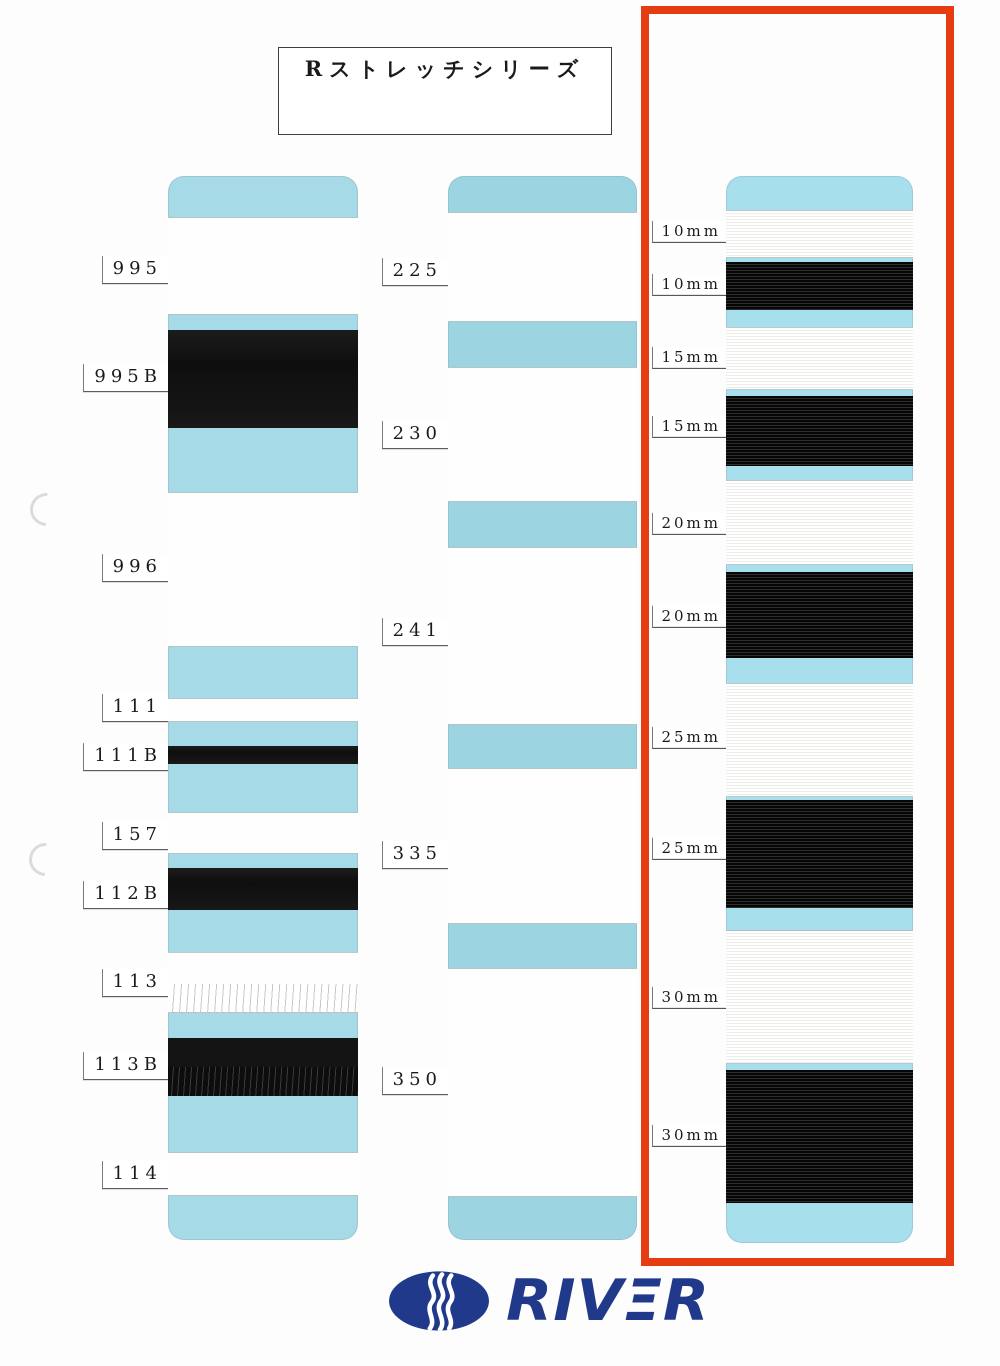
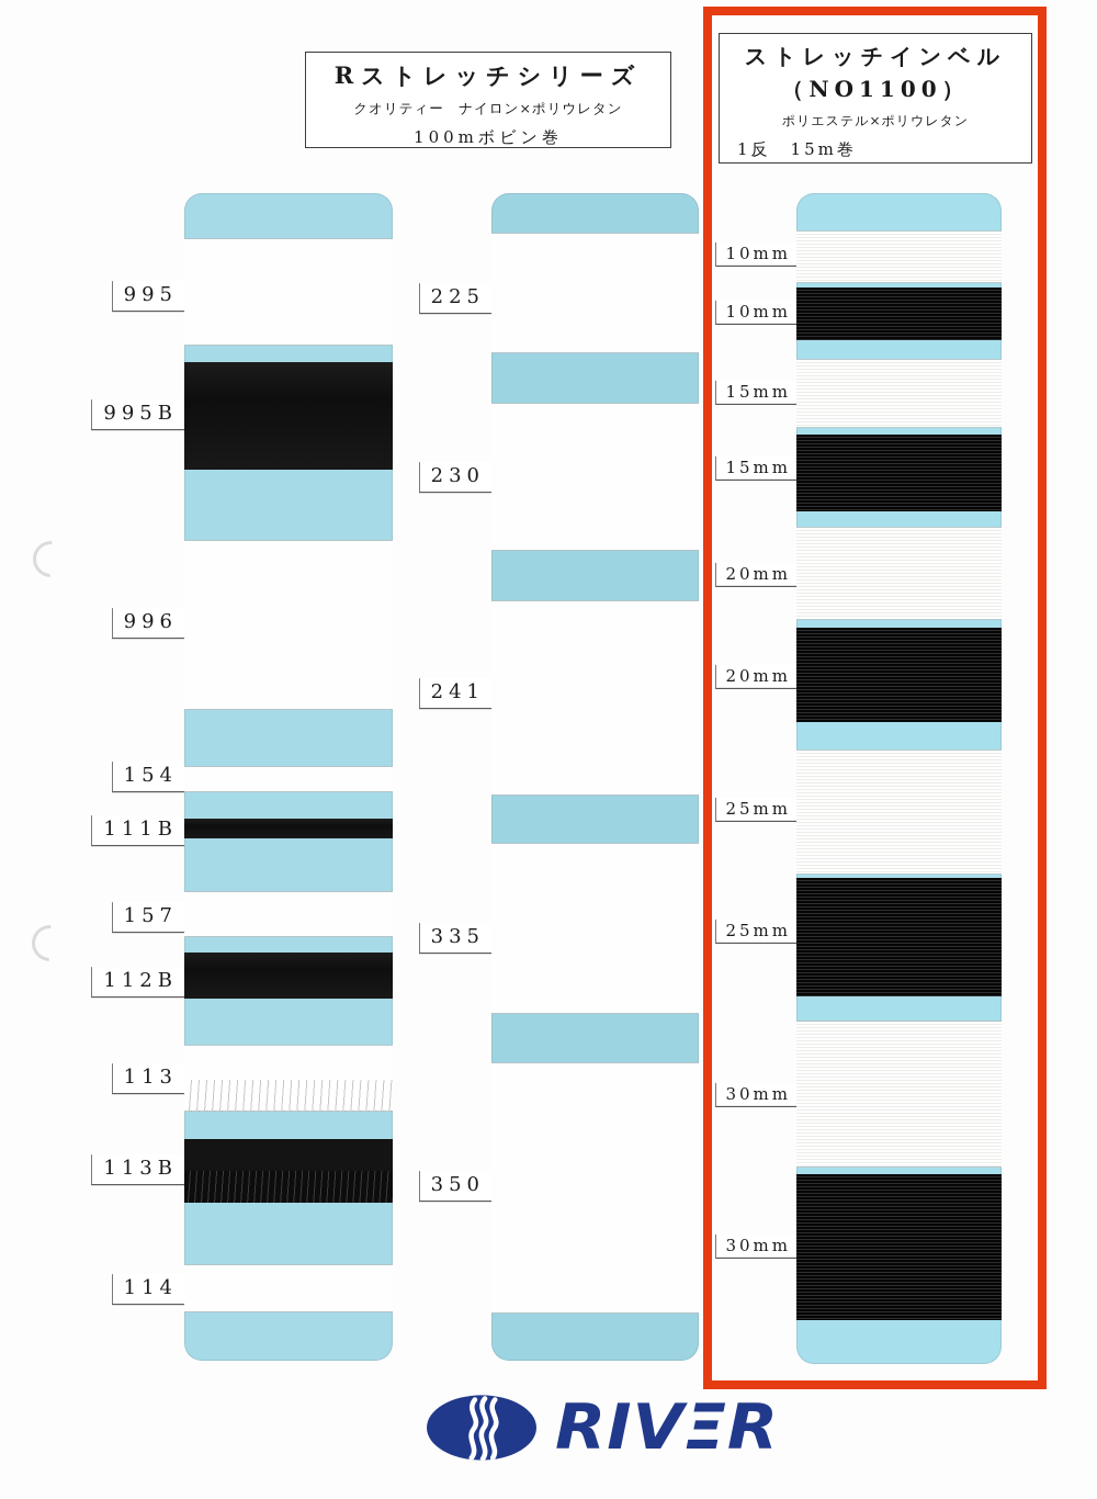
  Rストレッチシリーズ
+ クオリティー ナイロン×ポリウレタン
+ 100mボビン巻
+ ストレッチインベル
+ （NO1100）
+ ポリエステル×ポリウレタン
+ 1反 15m巻
  995
  995B
  996
- 111
+ 154
  111B
  157
  112B
  113
  113B
  114
  225
  230
  241
  335
  350
  10mm
  10mm
  15mm
  15mm
  20mm
  20mm
  25mm
  25mm
  30mm
  30mm
  RIVΞR
